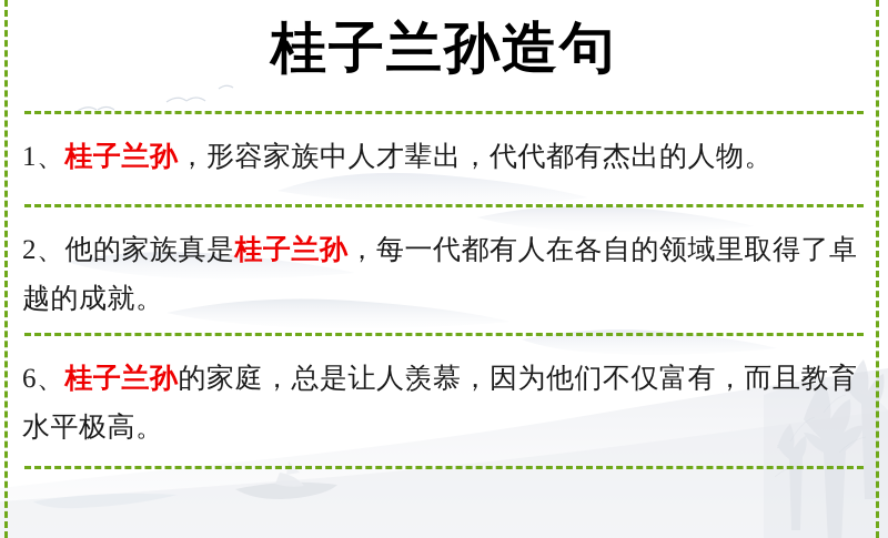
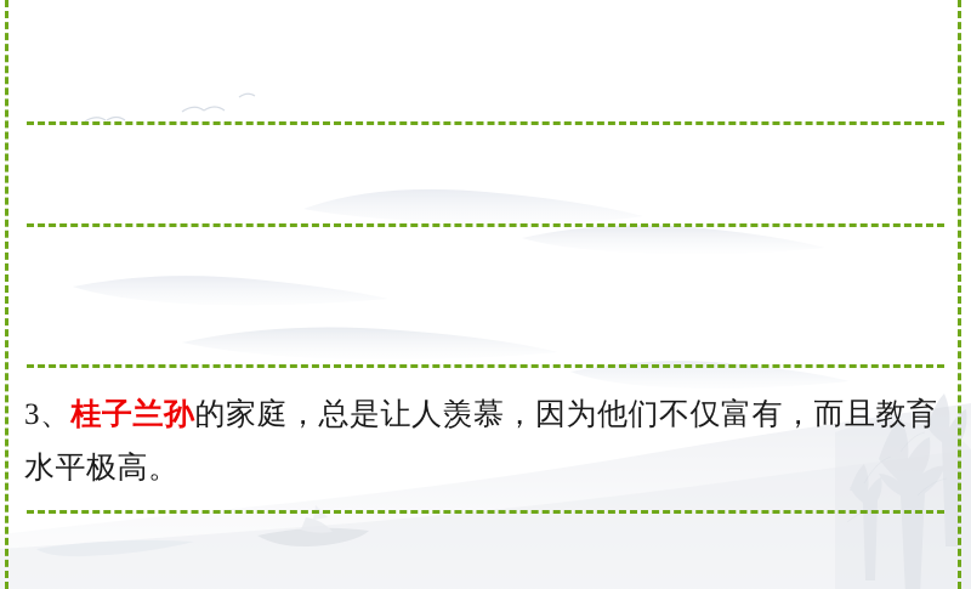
- 桂子兰孙造句
- 1、桂子兰孙，形容家族中人才辈出，代代都有杰出的人物。
- 2、他的家族真是桂子兰孙，每一代都有人在各自的领域里取得了卓越的成就。
- 6、桂子兰孙的家庭，总是让人羡慕，因为他们不仅富有，而且教育水平极高。
+ 3、桂子兰孙的家庭，总是让人羡慕，因为他们不仅富有，而且教育水平极高。
